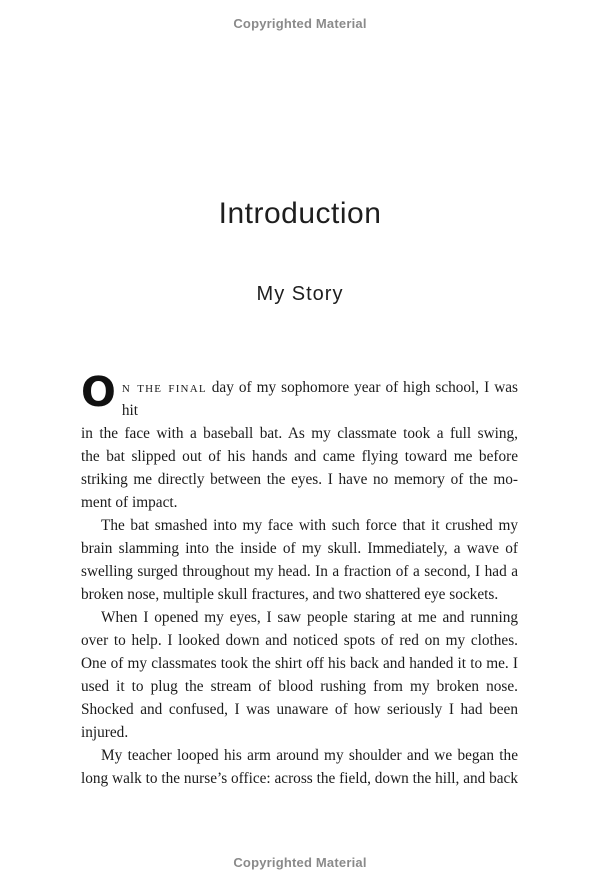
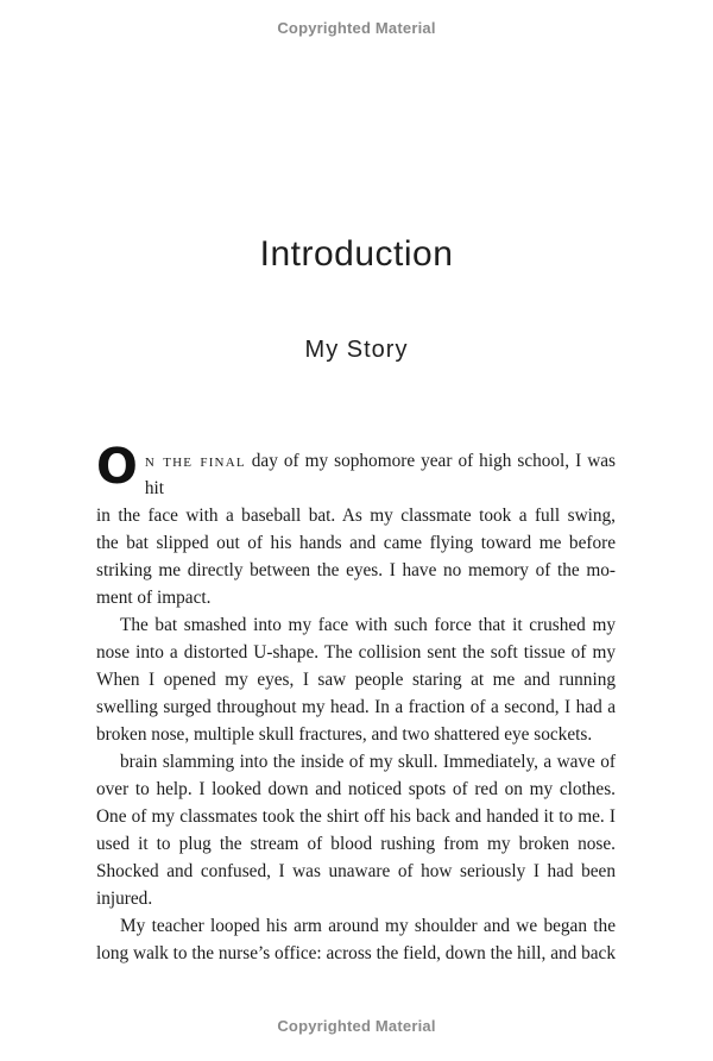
  Copyrighted Material
  Introduction
  My Story
  O
  n the final day of my sophomore year of high school, I was hit
  in the face with a baseball bat. As my classmate took a full swing,
  the bat slipped out of his hands and came flying toward me before
  striking me directly between the eyes. I have no memory of the mo-
  ment of impact.
  The bat smashed into my face with such force that it crushed my
+ nose into a distorted U-shape. The collision sent the soft tissue of my
- brain slamming into the inside of my skull. Immediately, a wave of
+ When I opened my eyes, I saw people staring at me and running
  swelling surged throughout my head. In a fraction of a second, I had a
  broken nose, multiple skull fractures, and two shattered eye sockets.
- When I opened my eyes, I saw people staring at me and running
+ brain slamming into the inside of my skull. Immediately, a wave of
  over to help. I looked down and noticed spots of red on my clothes.
  One of my classmates took the shirt off his back and handed it to me. I
  used it to plug the stream of blood rushing from my broken nose.
  Shocked and confused, I was unaware of how seriously I had been
  injured.
  My teacher looped his arm around my shoulder and we began the
  long walk to the nurse’s office: across the field, down the hill, and back
  Copyrighted Material
